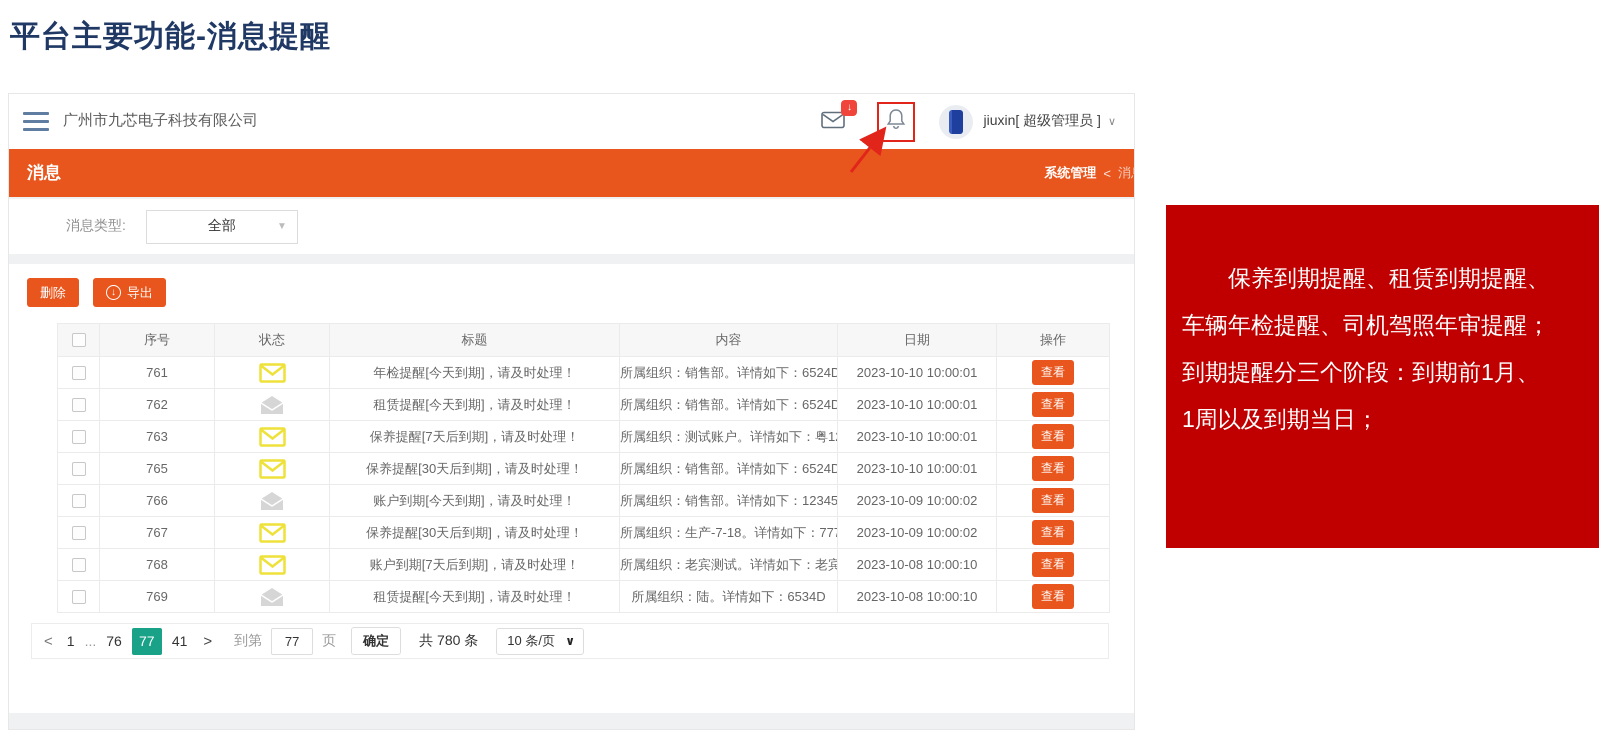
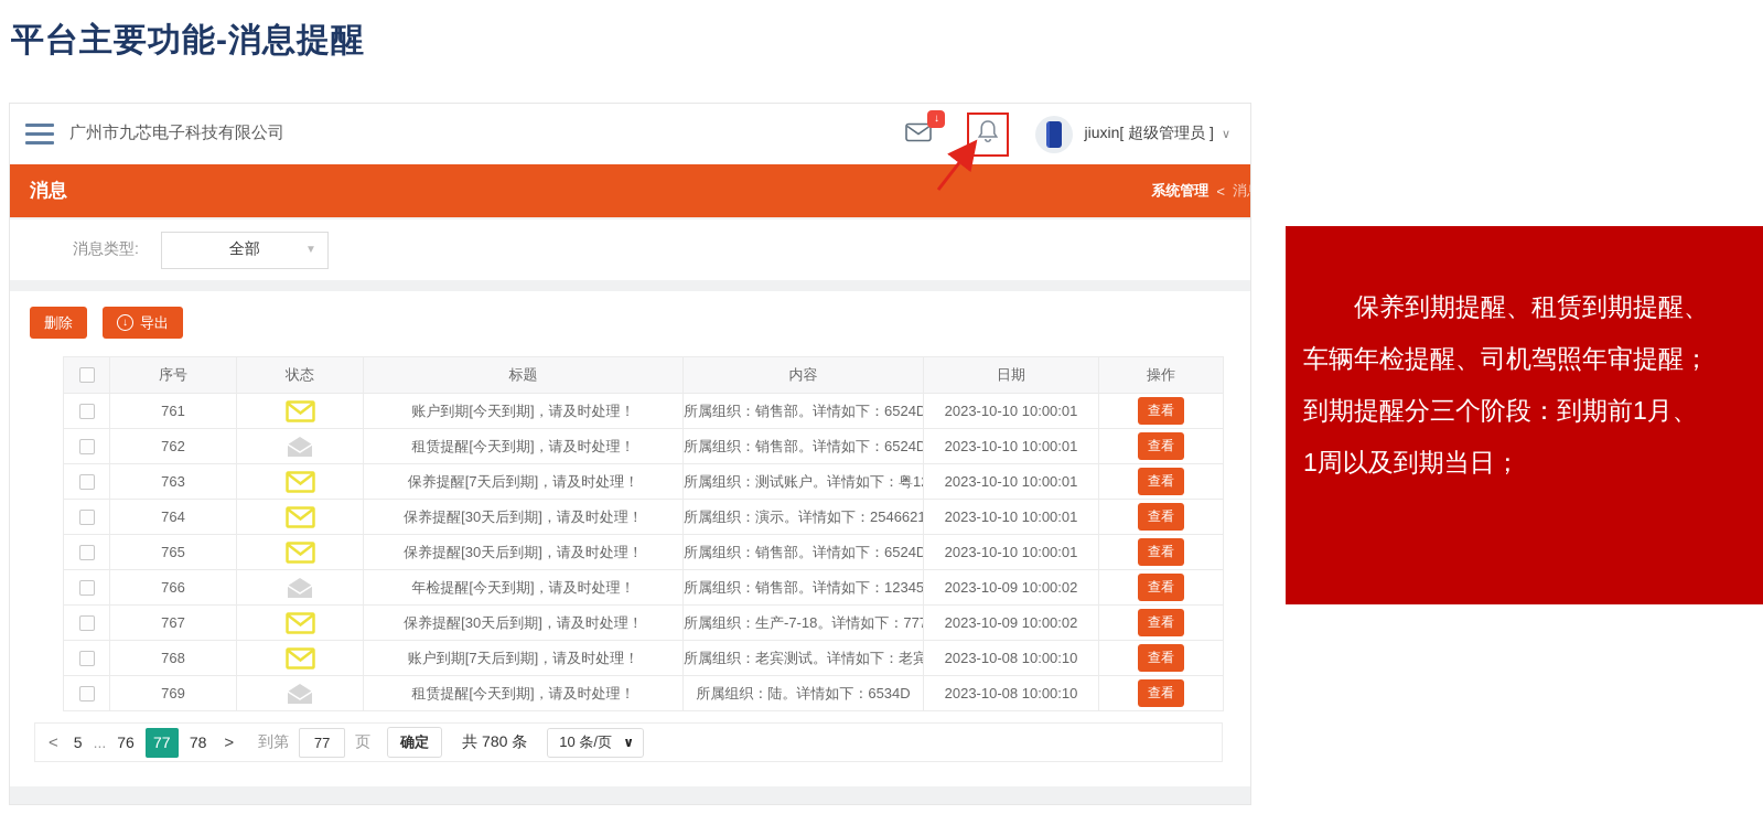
  平台主要功能-消息提醒
  广州市九芯电子科技有限公司
  ↓
  jiuxin[ 超级管理员 ] ∨
  消息
  系统管理
  <
  消息类型:
  全部
  ▼
  删除
  ↓
  导出
  	序号	状态	标题	内容	日期	操作
- 	761		年检提醒[今天到期]，请及时处理！	所属组织：销售部。详情如下：6524D	2023-10-10 10:00:01	查看
+ 	761		账户到期[今天到期]，请及时处理！	所属组织：销售部。详情如下：6524D	2023-10-10 10:00:01	查看
  	762		租赁提醒[今天到期]，请及时处理！	所属组织：销售部。详情如下：6524D	2023-10-10 10:00:01	查看
  	763		保养提醒[7天后到期]，请及时处理！	所属组织：测试账户。详情如下：粤1	2023-10-10 10:00:01	查看
+ 	764		保养提醒[30天后到期]，请及时处理！	所属组织：演示。详情如下：2546621	2023-10-10 10:00:01	查看
  	765		保养提醒[30天后到期]，请及时处理！	所属组织：销售部。详情如下：6524D	2023-10-10 10:00:01	查看
- 	766		账户到期[今天到期]，请及时处理！	所属组织：销售部。详情如下：12345	2023-10-09 10:00:02	查看
+ 	766		年检提醒[今天到期]，请及时处理！	所属组织：销售部。详情如下：12345	2023-10-09 10:00:02	查看
  	767		保养提醒[30天后到期]，请及时处理！	所属组织：生产-7-18。详情如下：777	2023-10-09 10:00:02	查看
  	768		账户到期[7天后到期]，请及时处理！	所属组织：老宾测试。详情如下：老宾	2023-10-08 10:00:10	查看
  	769		租赁提醒[今天到期]，请及时处理！	所属组织：陆。详情如下：6534D	2023-10-08 10:00:10	查看
  <
- 1
+ 5
  ...
  76
  77
- 41
+ 78
  >
  到第
  77
  页
  确定
  共 780 条
  10 条/页
  ∨
  保养到期提醒、租赁到期提醒、
  车辆年检提醒、司机驾照年审提醒；
  到期提醒分三个阶段：到期前1月、
  1周以及到期当日；
